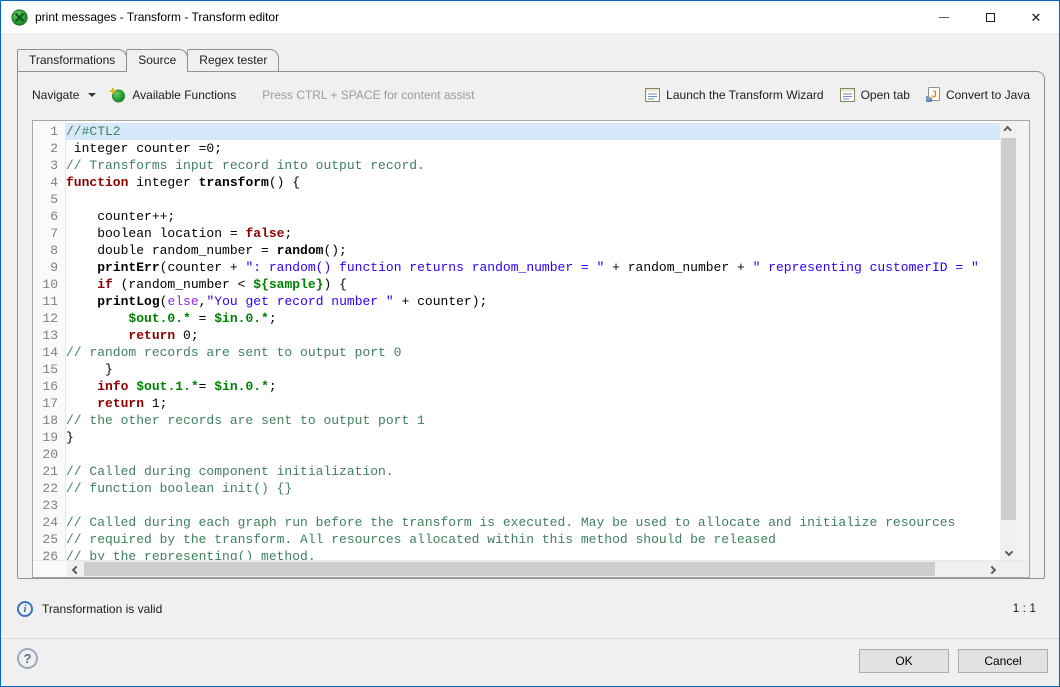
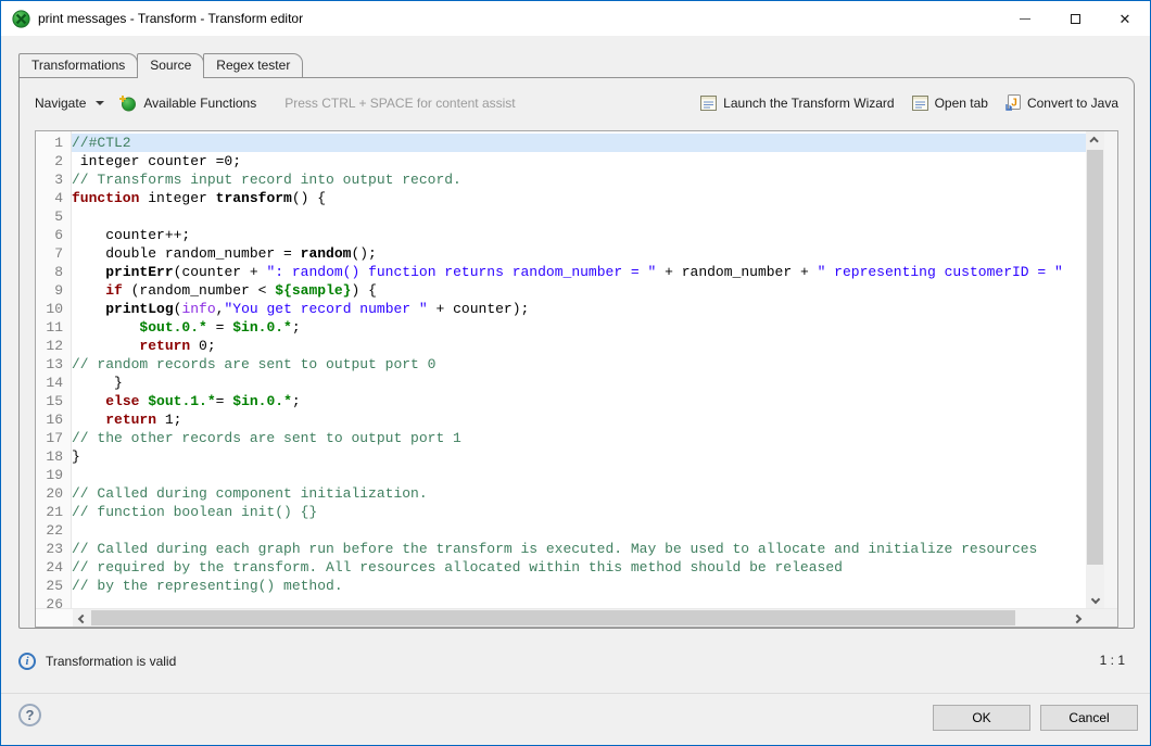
  print messages - Transform - Transform editor
  ✕
  Transformations
  Source
  Regex tester
  Navigate
  Available Functions
  Press CTRL + SPACE for content assist
  Launch the Transform Wizard
  Open tab
  J
  Convert to Java
  1
  2
  3
  4
  5
  6
  7
  8
  9
  10
  11
  12
  13
  14
  15
  16
  17
  18
  19
  20
  21
  22
  23
  24
  25
  26
  //#CTL2
  integer counter =0;
  // Transforms input record into output record.
  function integer transform() {
  counter++;
- boolean location = false;
  double random_number = random();
  printErr(counter + ": random() function returns random_number = " + random_number + " representing customerID = "
  if (random_number < ${sample}) {
- printLog(else,"You get record number " + counter);
+ printLog(info,"You get record number " + counter);
  $out.0.* = $in.0.*;
  return 0;
  // random records are sent to output port 0
  }
- info $out.1.*= $in.0.*;
+ else $out.1.*= $in.0.*;
  return 1;
  // the other records are sent to output port 1
  }
  // Called during component initialization.
  // function boolean init() {}
  // Called during each graph run before the transform is executed. May be used to allocate and initialize resources
  // required by the transform. All resources allocated within this method should be released
  // by the representing() method.
  i
  Transformation is valid
  1 : 1
  ?
  OK
  Cancel
